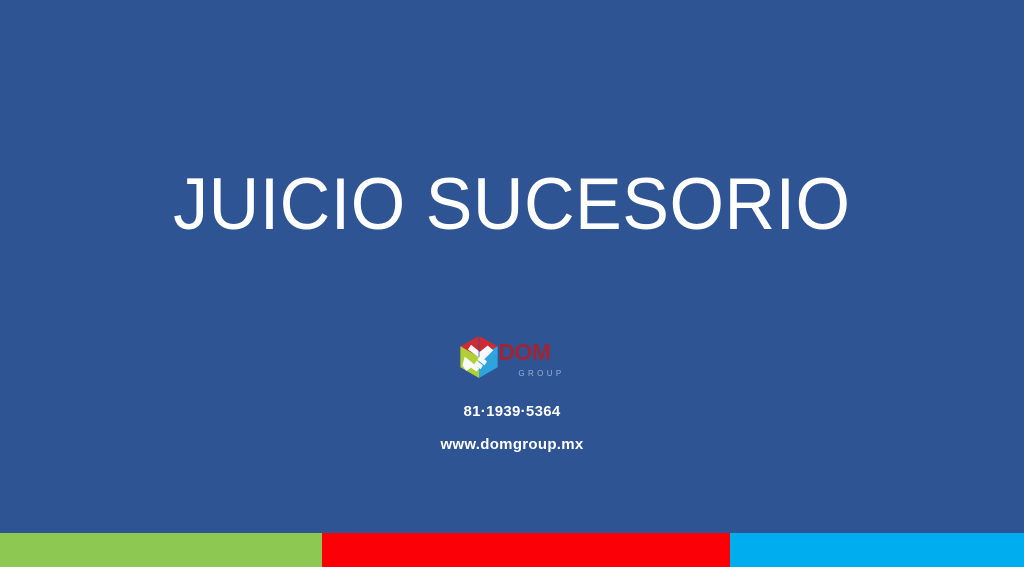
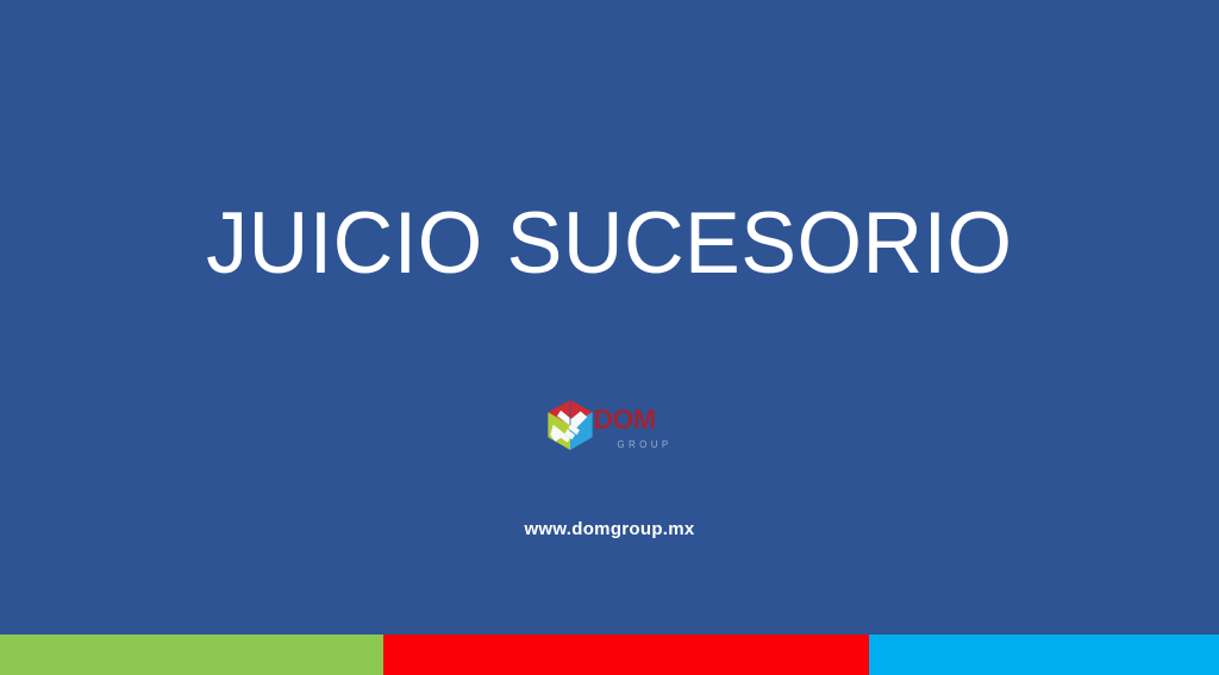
  JUICIO SUCESORIO
  DOM
  GROUP
- 81·1939·5364
  www.domgroup.mx
